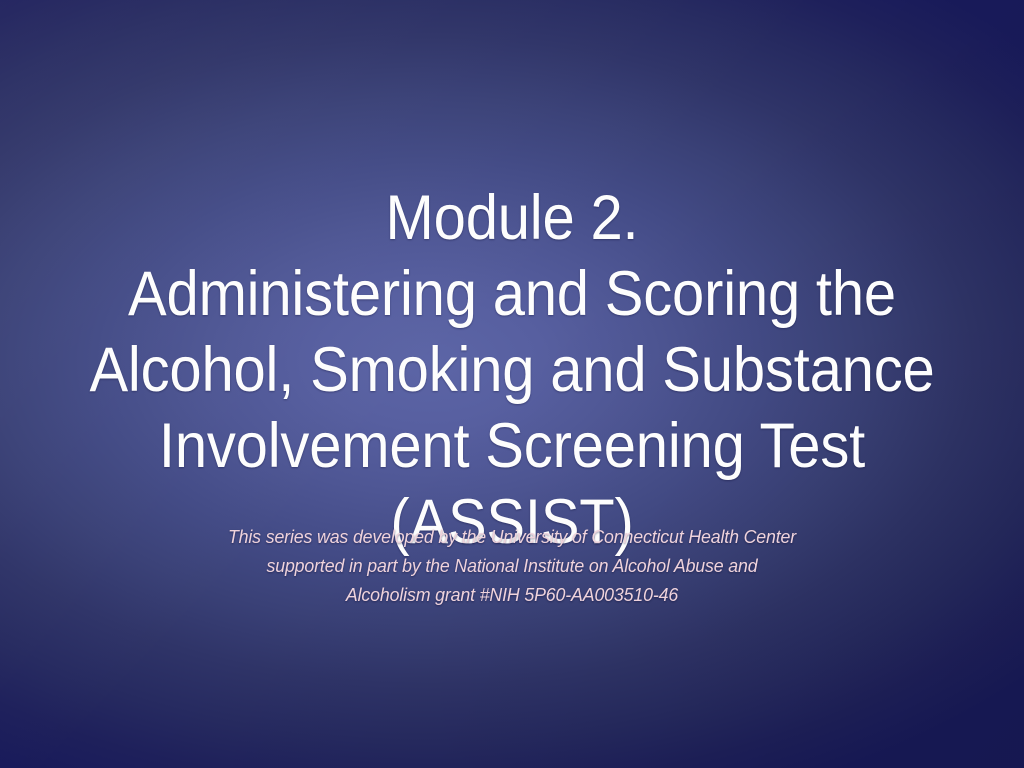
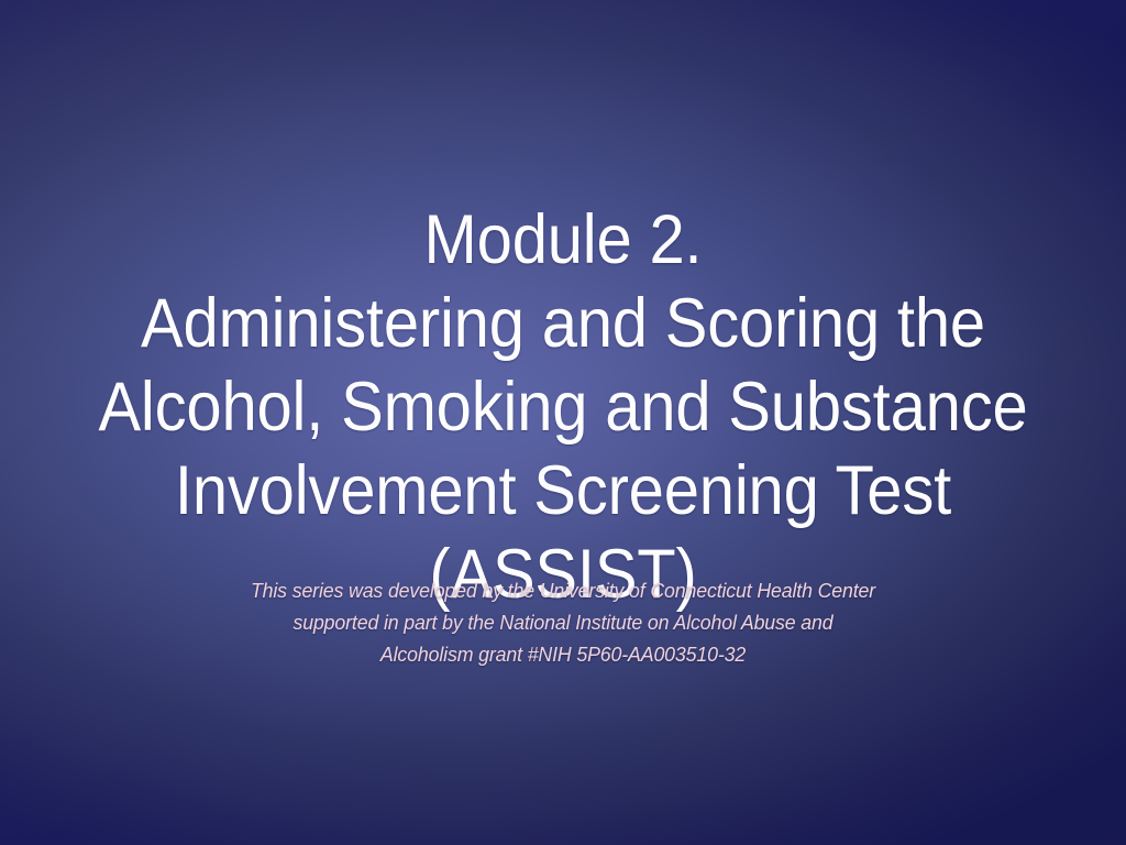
  Module 2.
  Administering and Scoring the
  Alcohol, Smoking and Substance
  Involvement Screening Test
  (ASSIST)
  This series was developed by the University of Connecticut Health Center
  supported in part by the National Institute on Alcohol Abuse and
- Alcoholism grant #NIH 5P60-AA003510-46
+ Alcoholism grant #NIH 5P60-AA003510-32
